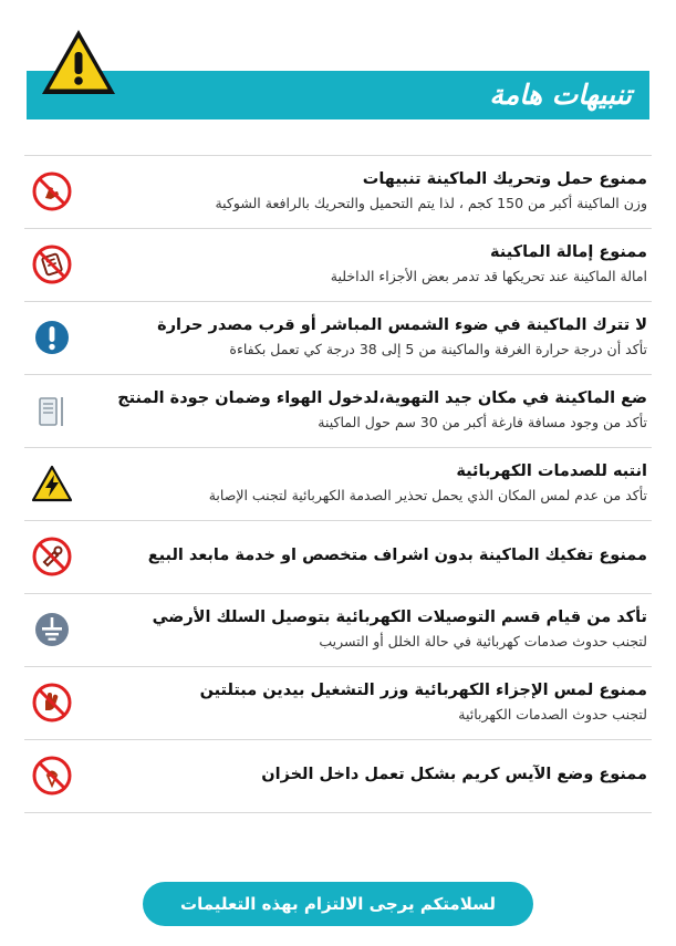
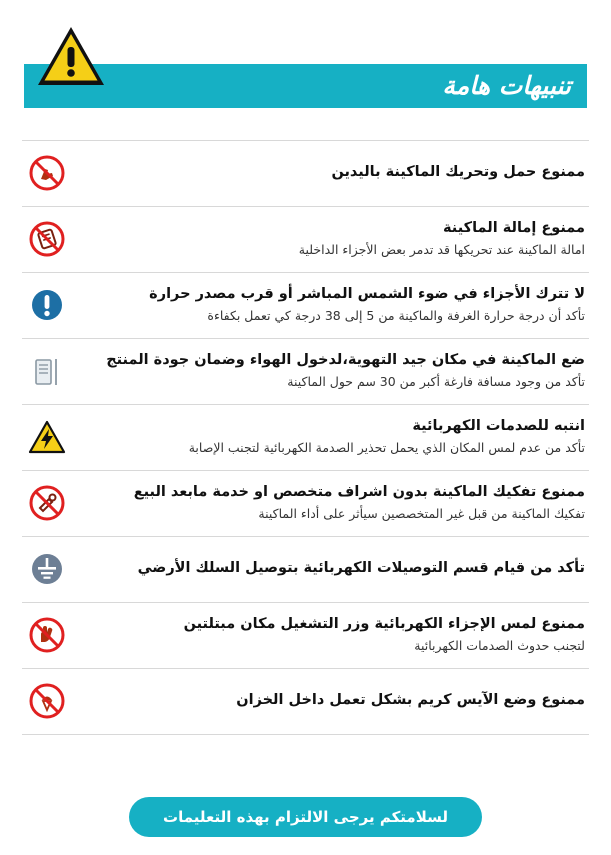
  تنبيهات هامة
- ممنوع حمل وتحريك الماكينة تنبيهات
+ ممنوع حمل وتحريك الماكينة باليدين
- وزن الماكينة أكبر من 150 كجم ، لذا يتم التحميل والتحريك بالرافعة الشوكية
  ممنوع إمالة الماكينة
  امالة الماكينة عند تحريكها قد تدمر بعض الأجزاء الداخلية
- لا تترك الماكينة في ضوء الشمس المباشر أو قرب مصدر حرارة
+ لا تترك الأجزاء في ضوء الشمس المباشر أو قرب مصدر حرارة
  تأكد أن درجة حرارة الغرفة والماكينة من 5 إلى 38 درجة كي تعمل بكفاءة
  ضع الماكينة في مكان جيد التهوية،لدخول الهواء وضمان جودة المنتج
  تأكد من وجود مسافة فارغة أكبر من 30 سم حول الماكينة
  انتبه للصدمات الكهربائية
  تأكد من عدم لمس المكان الذي يحمل تحذير الصدمة الكهربائية لتجنب الإصابة
  ممنوع تفكيك الماكينة بدون اشراف متخصص او خدمة مابعد البيع
+ تفكيك الماكينة من قبل غير المتخصصين سيأثر على أداء الماكينة
  تأكد من قيام قسم التوصيلات الكهربائية بتوصيل السلك الأرضي
- لتجنب حدوث صدمات كهربائية في حالة الخلل أو التسريب
- ممنوع لمس الإجزاء الكهربائية وزر التشغيل بيدين مبتلتين
+ ممنوع لمس الإجزاء الكهربائية وزر التشغيل مكان مبتلتين
  لتجنب حدوث الصدمات الكهربائية
  ممنوع وضع الآيس كريم بشكل تعمل داخل الخزان
  لسلامتكم يرجى الالتزام بهذه التعليمات
